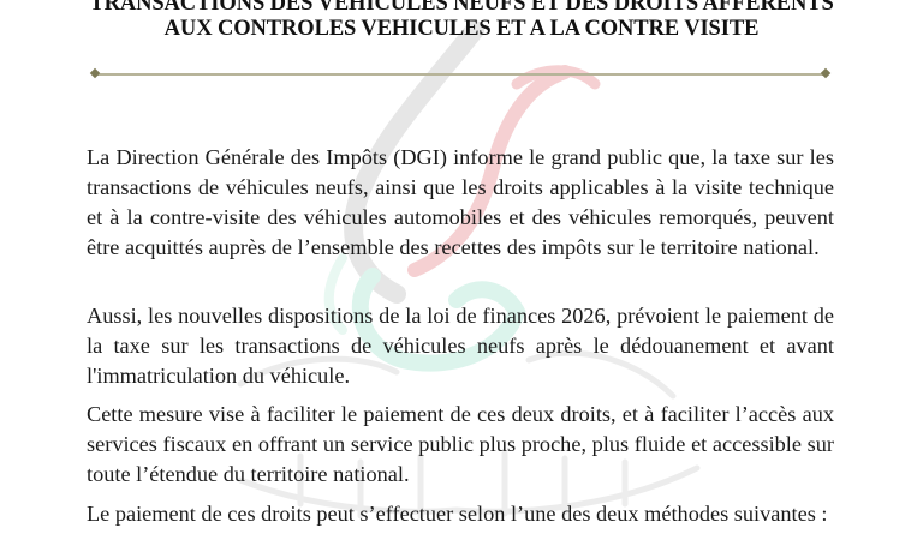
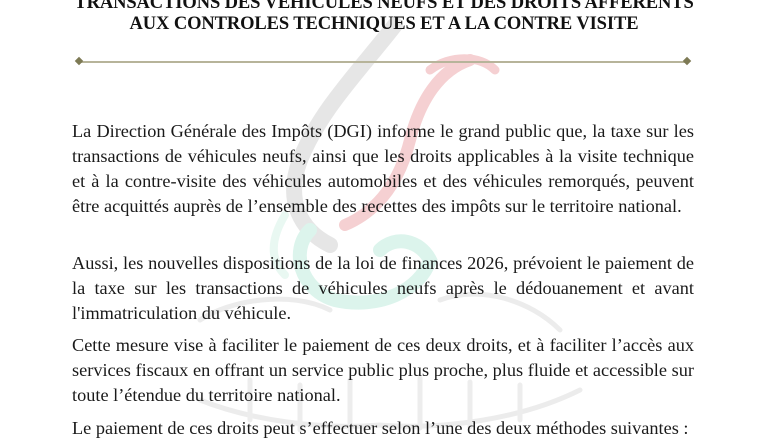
  TRANSACTIONS DES VEHICULES NEUFS ET DES DROITS AFFERENTS
- AUX CONTROLES VEHICULES ET A LA CONTRE VISITE
+ AUX CONTROLES TECHNIQUES ET A LA CONTRE VISITE
  La Direction Générale des Impôts (DGI) informe le grand public que, la taxe sur les transactions de véhicules neufs, ainsi que les droits applicables à la visite technique et à la contre-visite des véhicules automobiles et des véhicules remorqués, peuvent être acquittés auprès de l’ensemble des recettes des impôts sur le territoire national.
  Aussi, les nouvelles dispositions de la loi de finances 2026, prévoient le paiement de la taxe sur les transactions de véhicules neufs après le dédouanement et avant l'immatriculation du véhicule.
  Cette mesure vise à faciliter le paiement de ces deux droits, et à faciliter l’accès aux services fiscaux en offrant un service public plus proche, plus fluide et accessible sur toute l’étendue du territoire national.
  Le paiement de ces droits peut s’effectuer selon l’une des deux méthodes suivantes :
